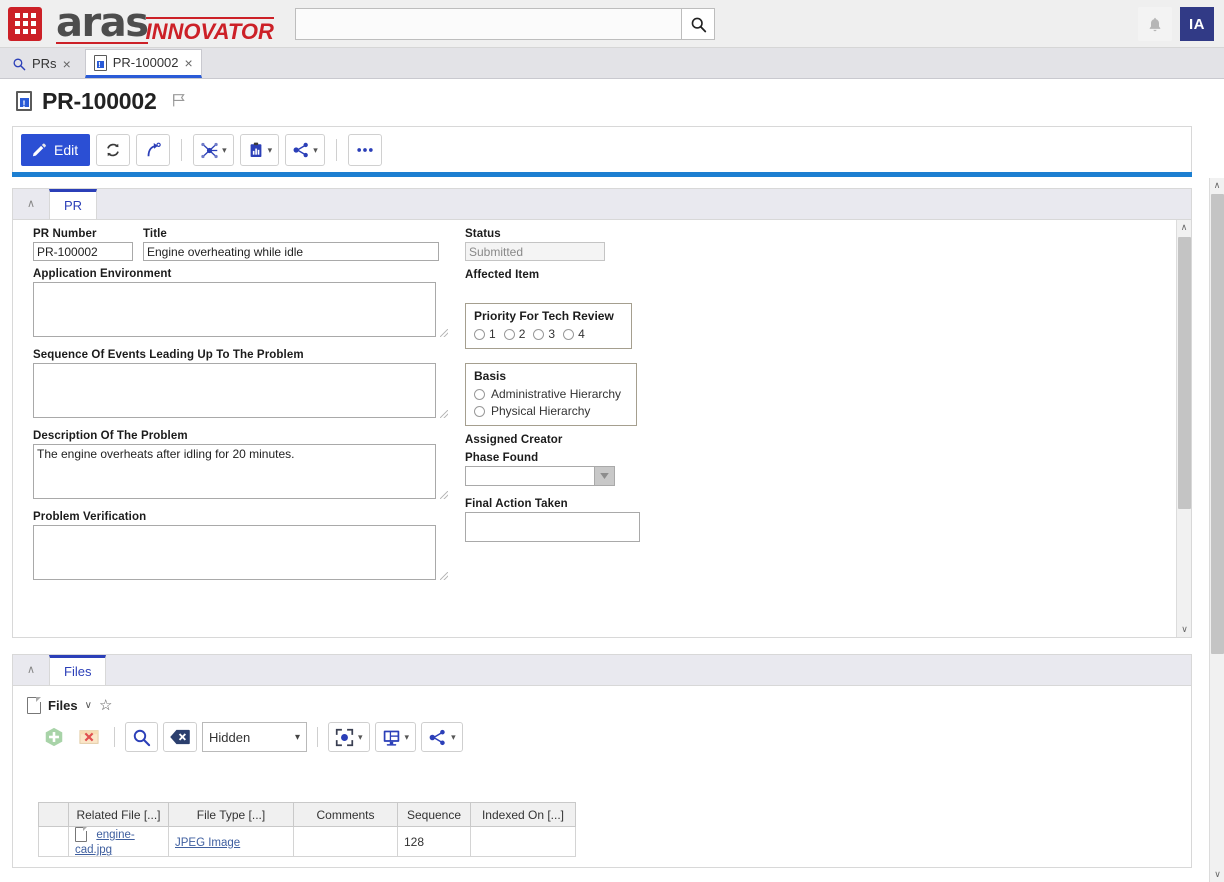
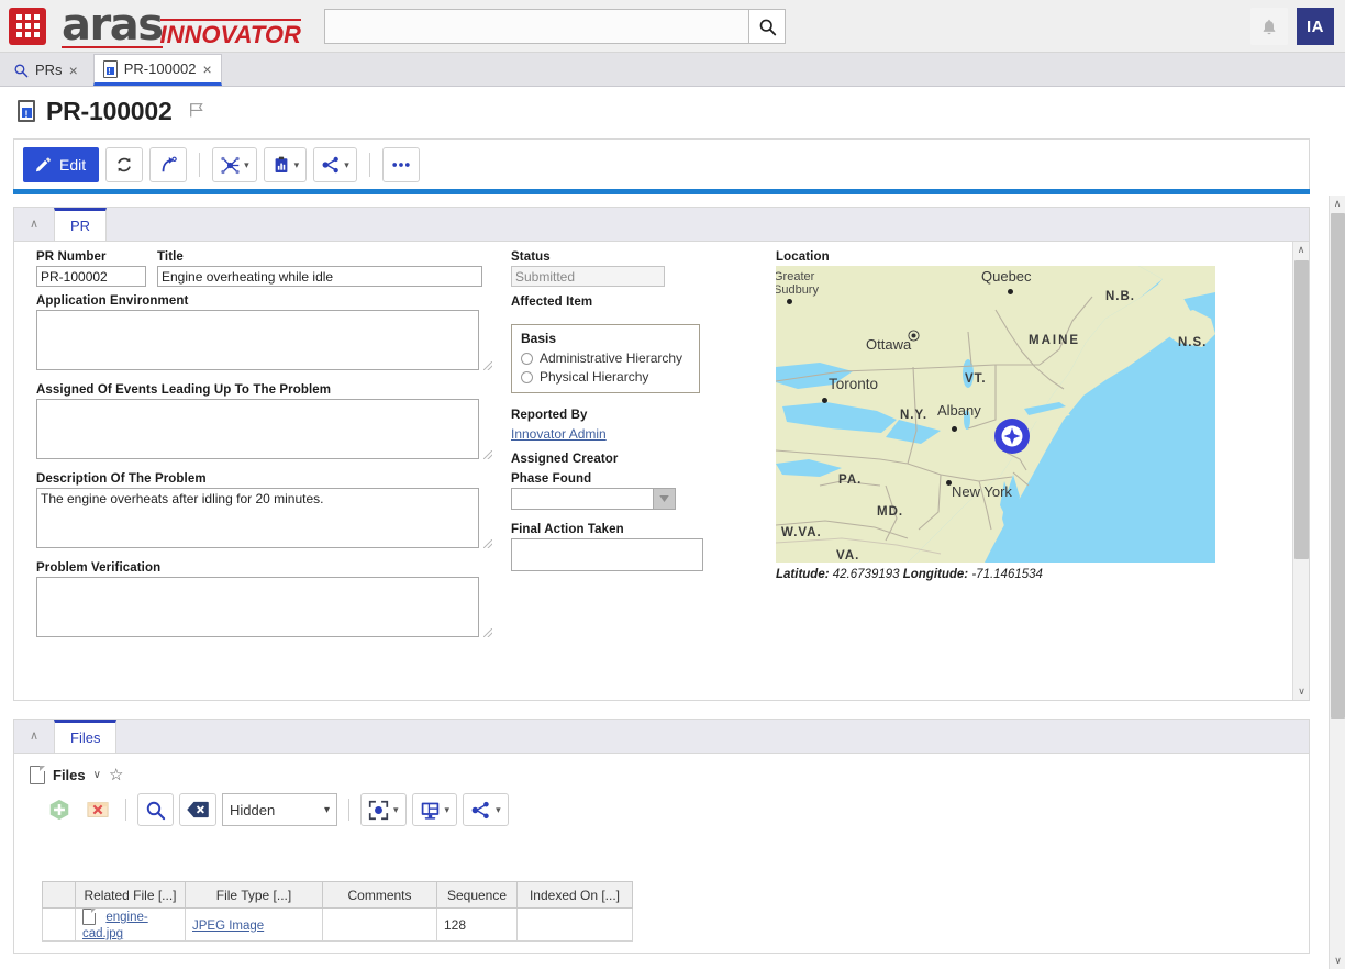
  aras
  INNOVATOR
  IA
  PRs
  ×
  PR-100002
  ×
  PR-100002
  Edit
  ▾
  ▾
  ▾
  ∧
  PR
  PR Number
  PR-100002
  Title
  Engine overheating while idle
  Application Environment
- Sequence Of Events Leading Up To The Problem
+ Assigned Of Events Leading Up To The Problem
  Description Of The Problem
  The engine overheats after idling for 20 minutes.
  Problem Verification
  Status
  Submitted
  Affected Item
- Priority For Tech Review
- 1
- 2
- 3
- 4
  Basis
  Administrative Hierarchy
  Physical Hierarchy
+ Reported By
+ Innovator Admin
  Assigned Creator
  Phase Found
  Final Action Taken
+ Location
+ Greater
+ Sudbury
+ Quebec
+ N.B.
+ Ottawa
+ MAINE
+ N.S.
+ Toronto
+ VT.
+ N.Y.
+ Albany
+ PA.
+ New York
+ MD.
+ W.VA.
+ VA.
+ Latitude: 42.6739193 Longitude: -71.1461534
  ∧
  ∨
  ∧
  Files
  Files
  ∨
  ☆
  Hidden
  ▾
  ▾
  ▾
  ▾
  	Related File [...]	File Type [...]	Comments	Sequence	Indexed On [...]
  	engine-cad.jpg	JPEG Image		128
  ∧
  ∨
